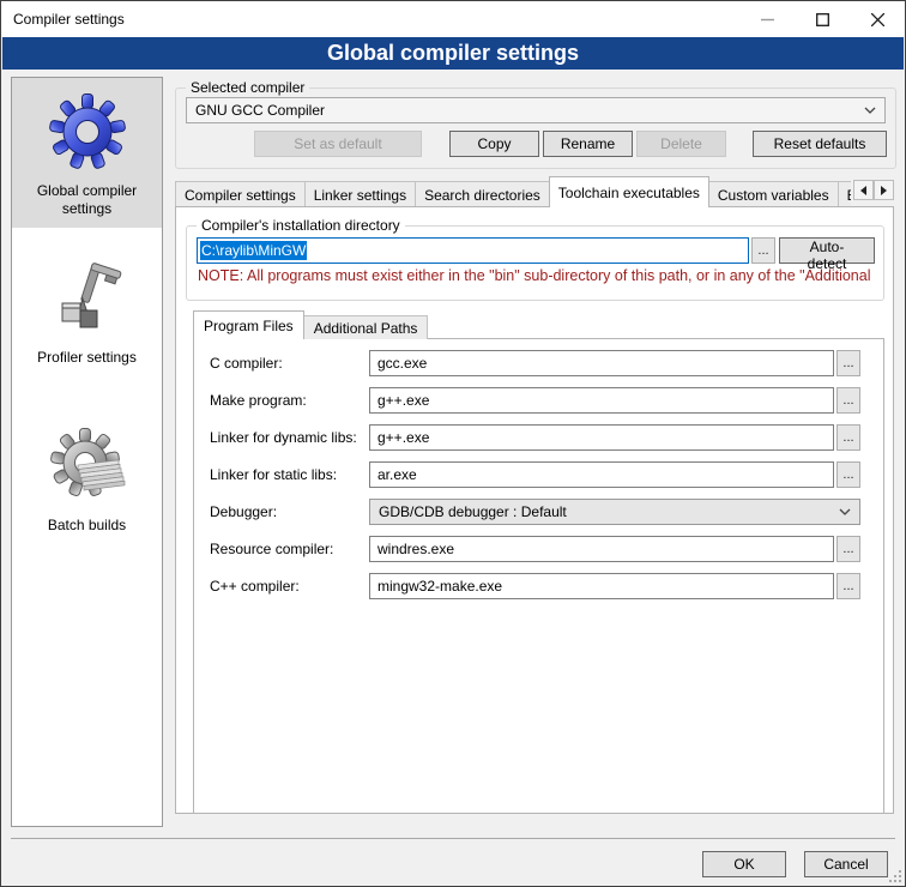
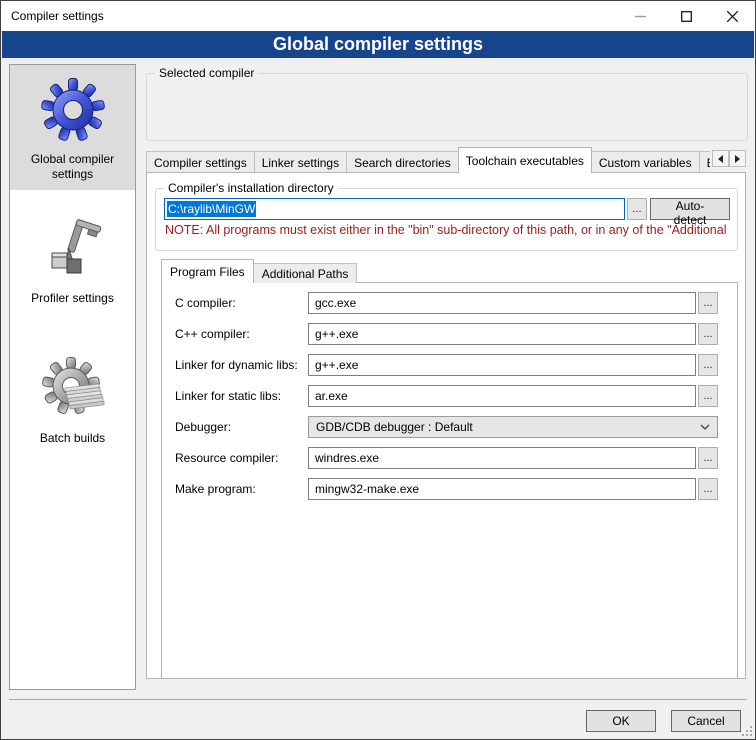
  Compiler settings
  Global compiler settings
  Global compiler settings
  Profiler settings
  Batch builds
  Selected compiler
- GNU GCC Compiler
- Set as default
- Copy
- Rename
- Delete
- Reset defaults
  Compiler settings
  Linker settings
  Search directories
  Toolchain executables
  Custom variables
  Compiler's installation directory
  C:\raylib\MinGW
  ...
  Auto-detect
  NOTE: All programs must exist either in the "bin" sub-directory of this path, or in any of the "Additional
  Program Files
  Additional Paths
  C compiler:
  gcc.exe
  ...
- Make program:
+ C++ compiler:
  g++.exe
  ...
  Linker for dynamic libs:
  g++.exe
  ...
  Linker for static libs:
  ar.exe
  ...
  Debugger:
  GDB/CDB debugger : Default
  Resource compiler:
  windres.exe
  ...
- C++ compiler:
+ Make program:
  mingw32-make.exe
  ...
  OK
  Cancel
